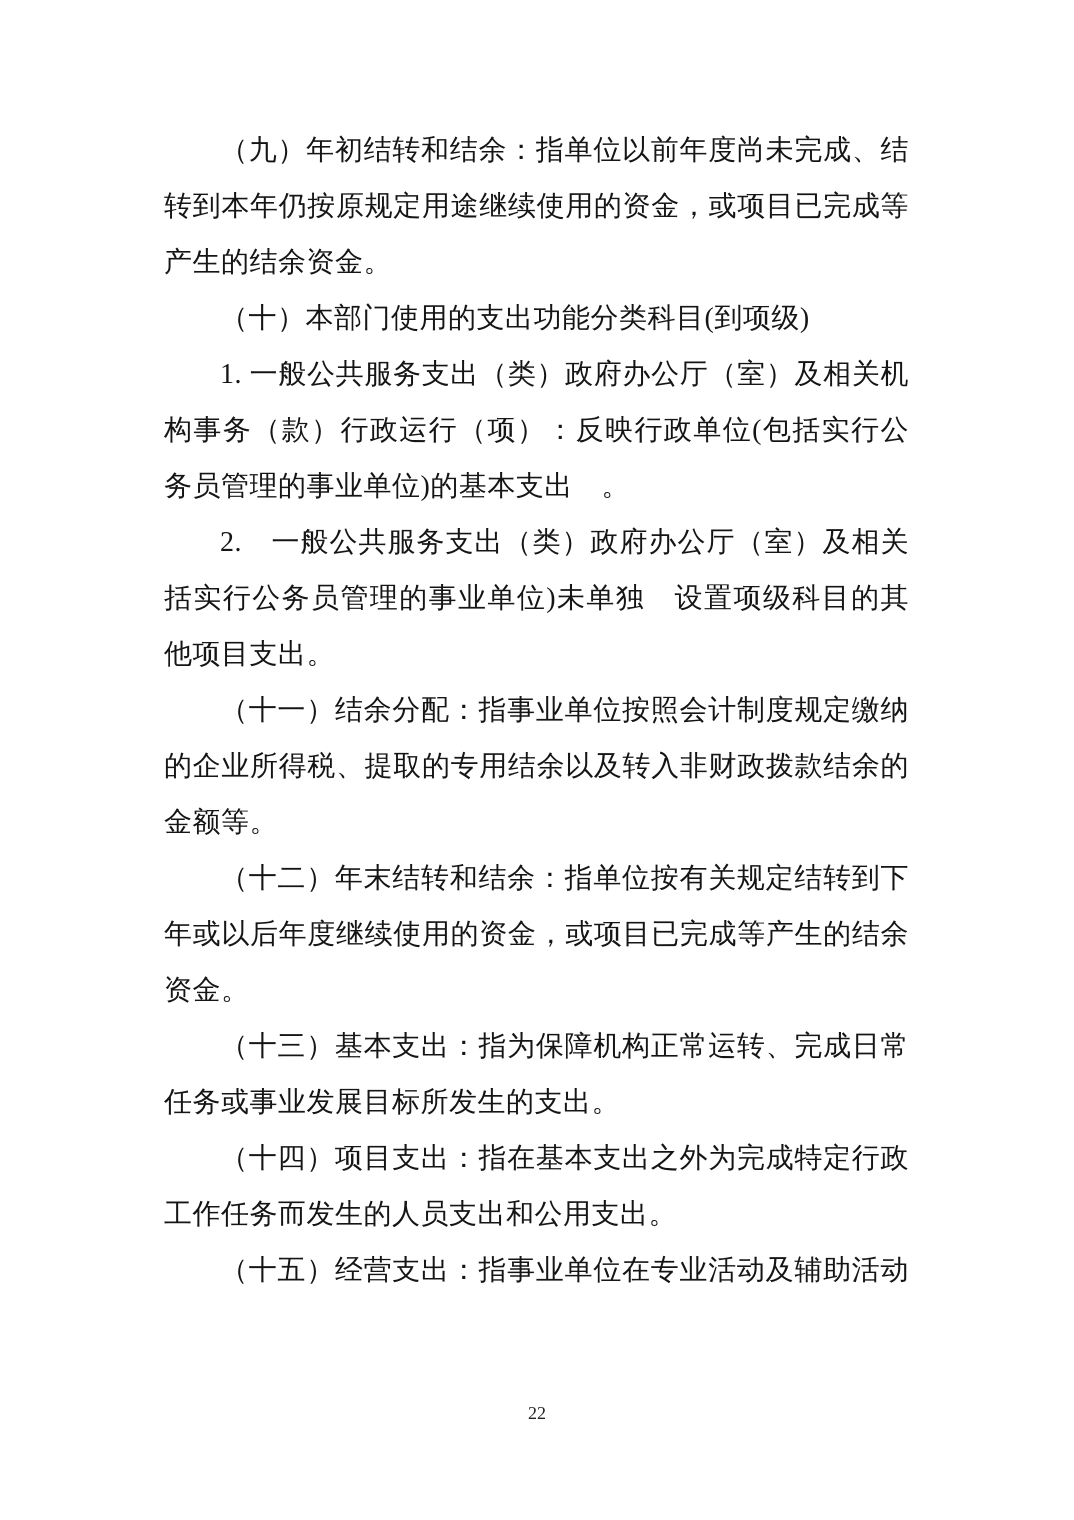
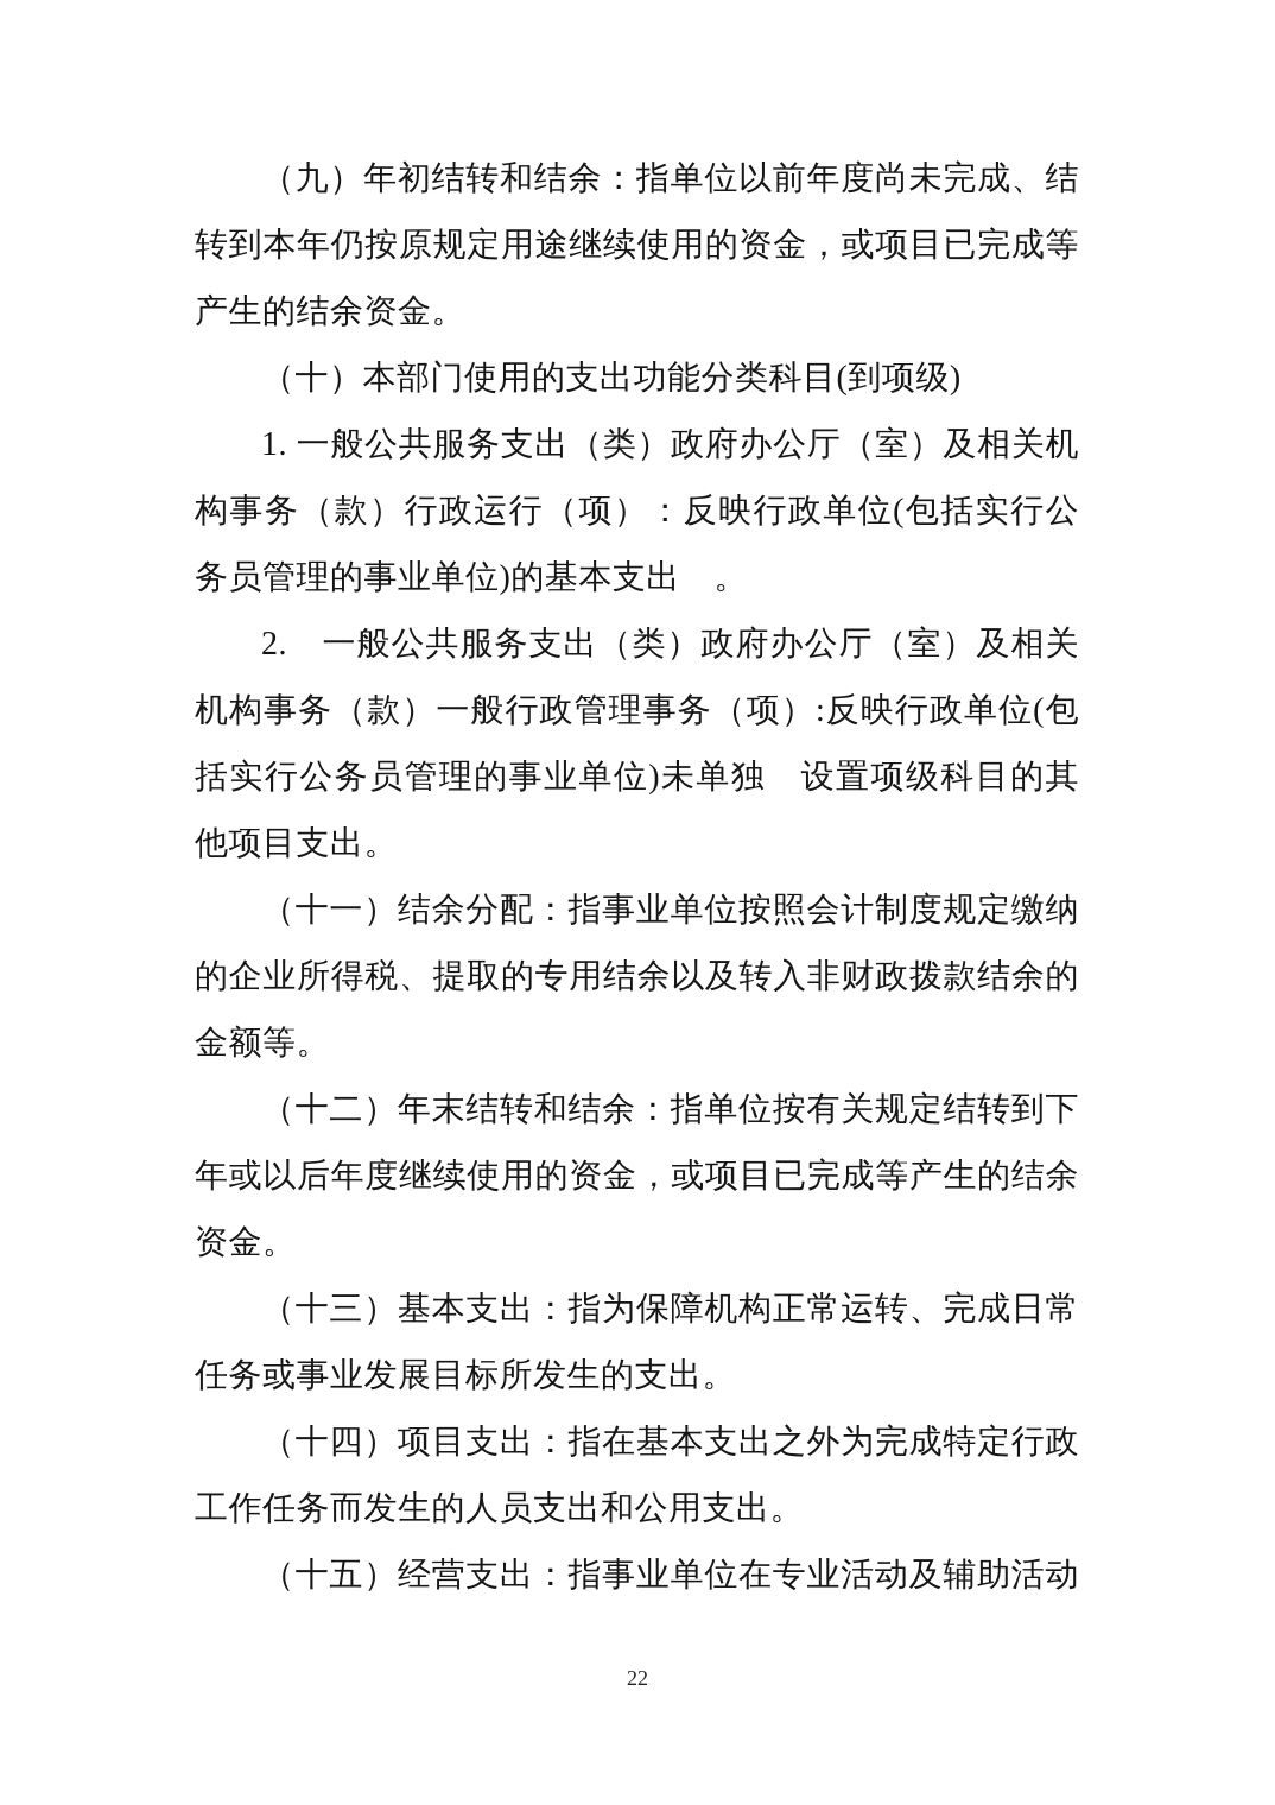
  （九）年初结转和结余：指单位以前年度尚未完成、结
  转到本年仍按原规定用途继续使用的资金，或项目已完成等
  产生的结余资金。
  （十）本部门使用的支出功能分类科目(到项级)
  1. 一般公共服务支出（类）政府办公厅（室）及相关机
  构事务（款）行政运行（项）：反映行政单位(包括实行公
  务员管理的事业单位)的基本支出 。
  2. 一般公共服务支出（类）政府办公厅（室）及相关
+ 机构事务（款）一般行政管理事务（项）:反映行政单位(包
  括实行公务员管理的事业单位)未单独 设置项级科目的其
  他项目支出。
  （十一）结余分配：指事业单位按照会计制度规定缴纳
  的企业所得税、提取的专用结余以及转入非财政拨款结余的
  金额等。
  （十二）年末结转和结余：指单位按有关规定结转到下
  年或以后年度继续使用的资金，或项目已完成等产生的结余
  资金。
  （十三）基本支出：指为保障机构正常运转、完成日常
  任务或事业发展目标所发生的支出。
  （十四）项目支出：指在基本支出之外为完成特定行政
  工作任务而发生的人员支出和公用支出。
  （十五）经营支出：指事业单位在专业活动及辅助活动
  22
